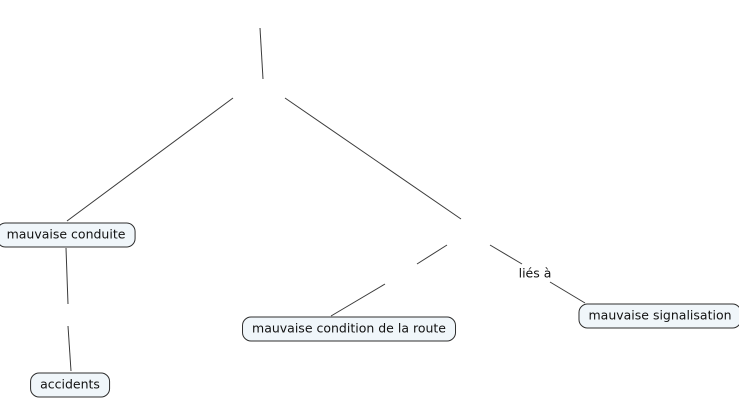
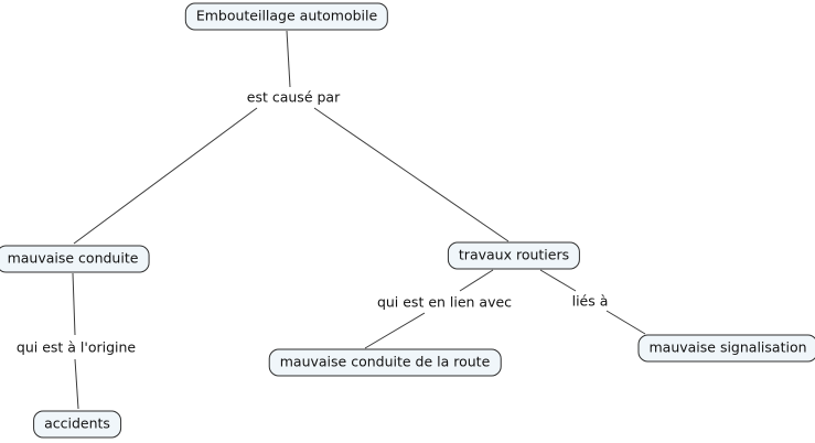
+ Embouteillage automobile
+ est causé par
  mauvaise conduite
+ travaux routiers
+ qui est à l'origine
  accidents
+ qui est en lien avec
- mauvaise condition de la route
+ mauvaise conduite de la route
  liés à
  mauvaise signalisation
